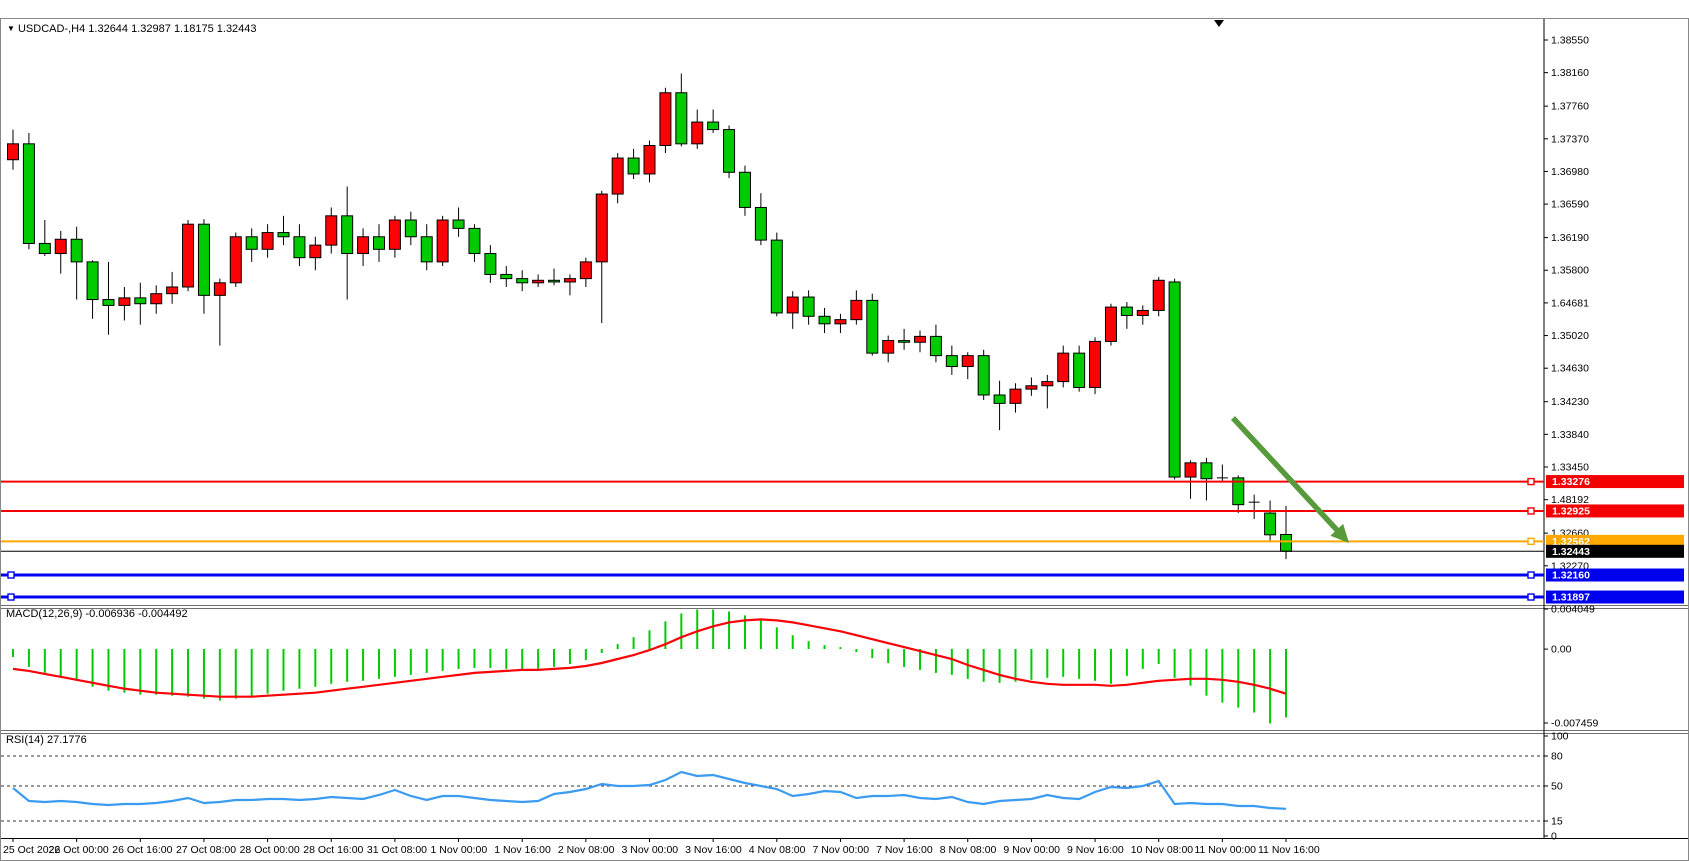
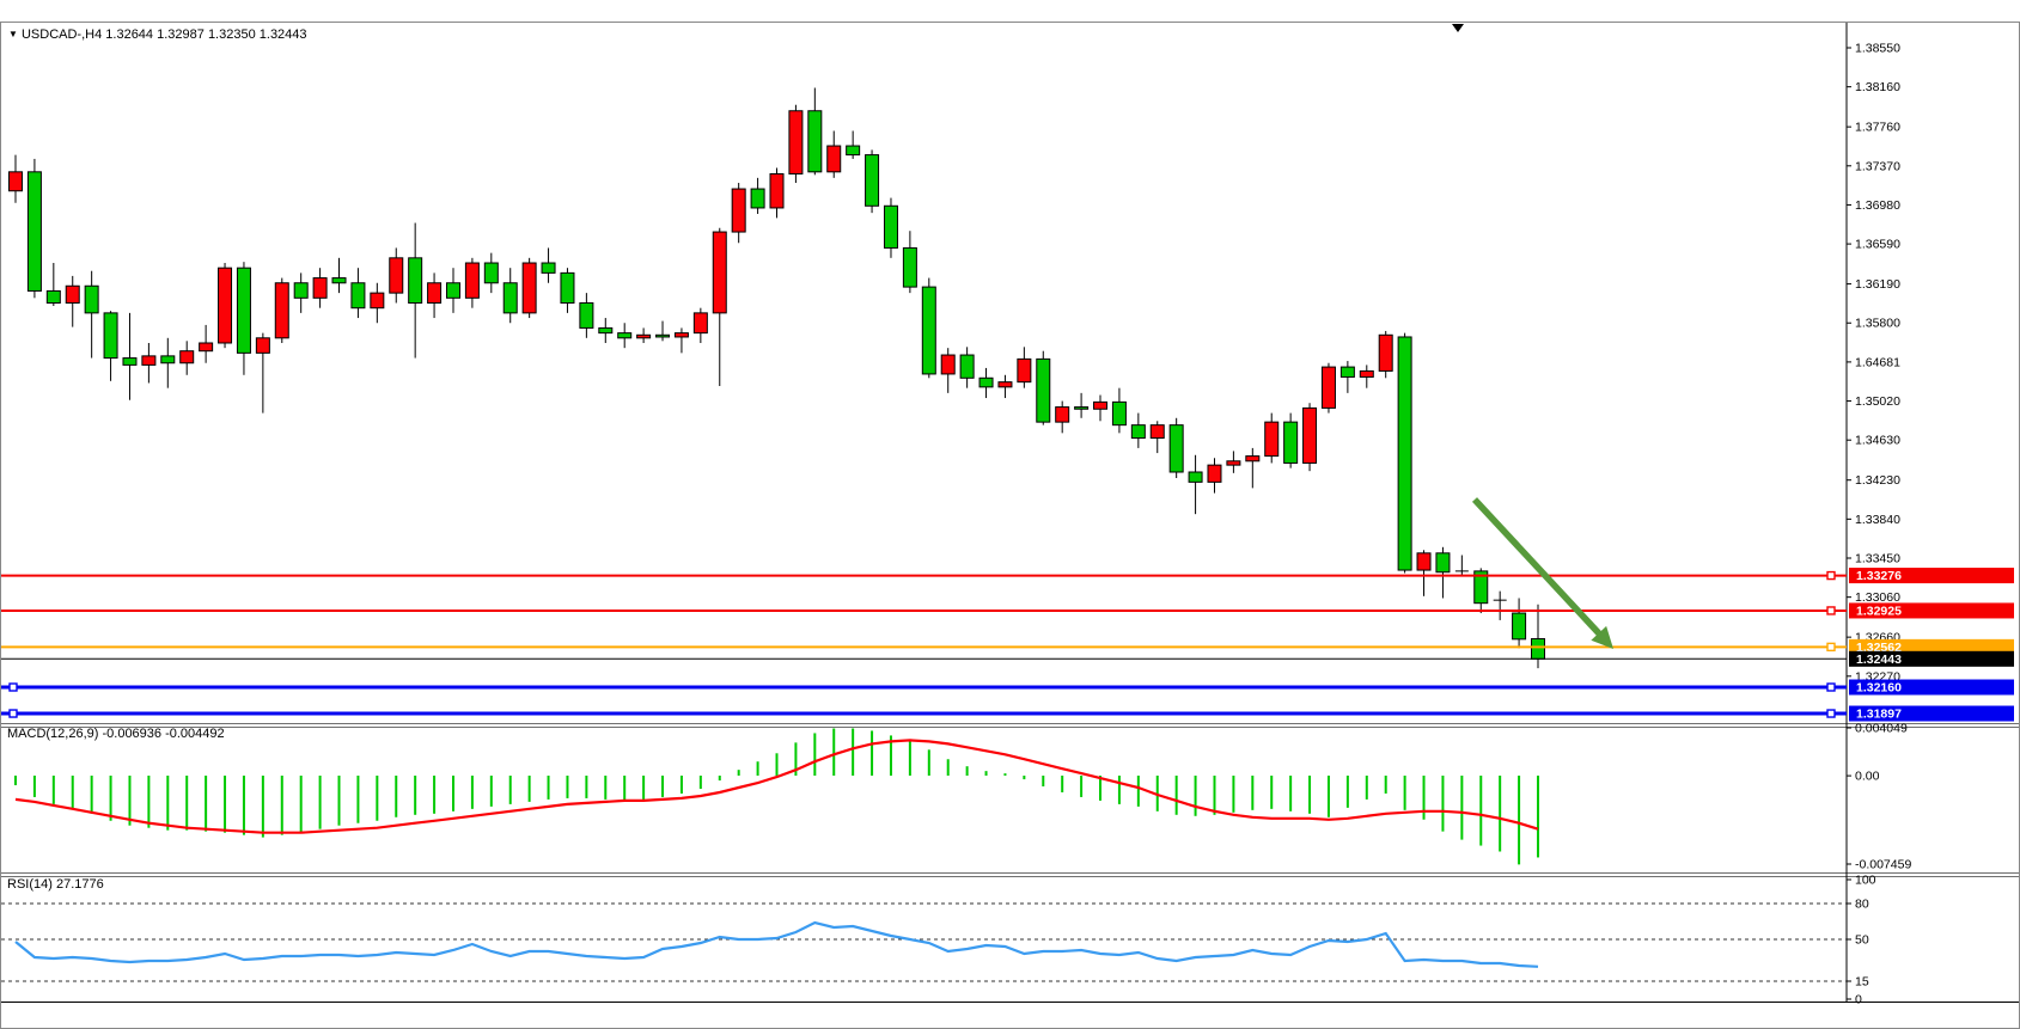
- ▼ USDCAD-,H4 1.32644 1.32987 1.18175 1.32443
+ ▼ USDCAD-,H4 1.32644 1.32987 1.32350 1.32443
  MACD(12,26,9) -0.006936 -0.004492
  RSI(14) 27.1776
  1.38550
  1.38160
  1.37760
  1.37370
  1.36980
  1.36590
  1.36190
  1.35800
  1.64681
  1.35020
  1.34630
  1.34230
  1.33840
  1.33450
- 1.48192
+ 1.33060
  1.32660
  1.32270
  0.004049
  0.00
  -0.007459
  100
  80
  50
  15
  0
- 25 Oct 2022
- 26 Oct 00:00
- 26 Oct 16:00
- 27 Oct 08:00
- 28 Oct 00:00
- 28 Oct 16:00
- 31 Oct 08:00
- 1 Nov 00:00
- 1 Nov 16:00
- 2 Nov 08:00
- 3 Nov 00:00
- 3 Nov 16:00
- 4 Nov 08:00
- 7 Nov 00:00
- 7 Nov 16:00
- 8 Nov 08:00
- 9 Nov 00:00
- 9 Nov 16:00
- 10 Nov 08:00
- 11 Nov 00:00
- 11 Nov 16:00
  1.33276
  1.32925
  1.32562
  1.32160
  1.31897
  1.32443
